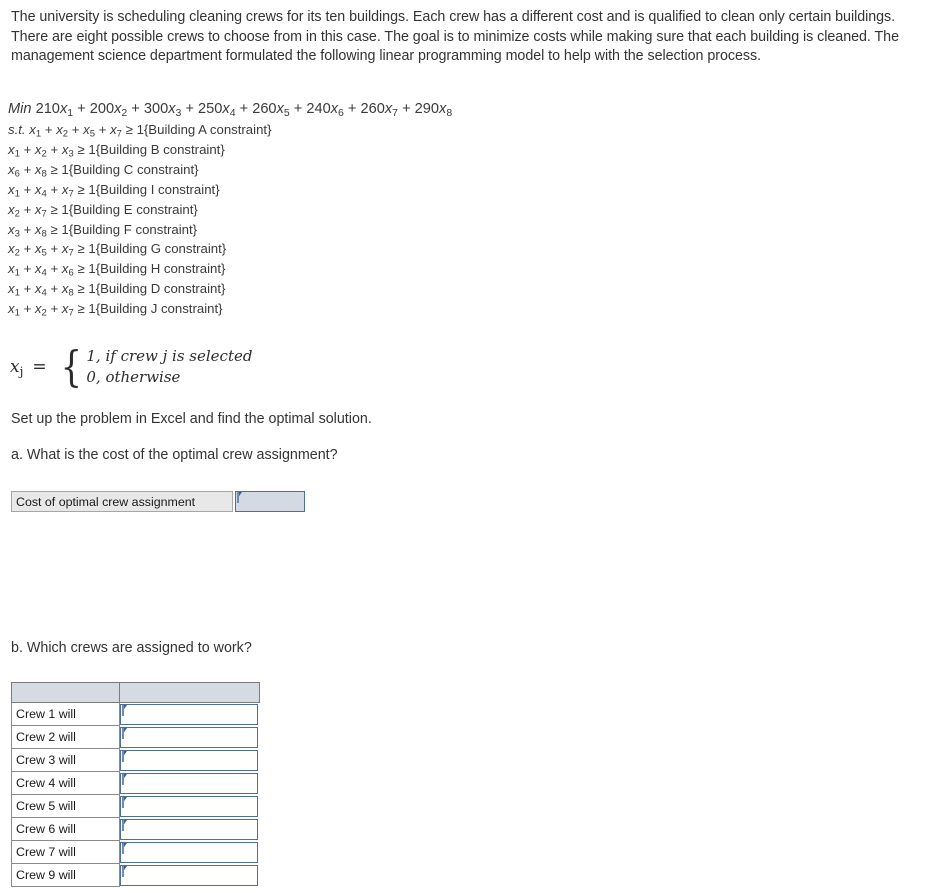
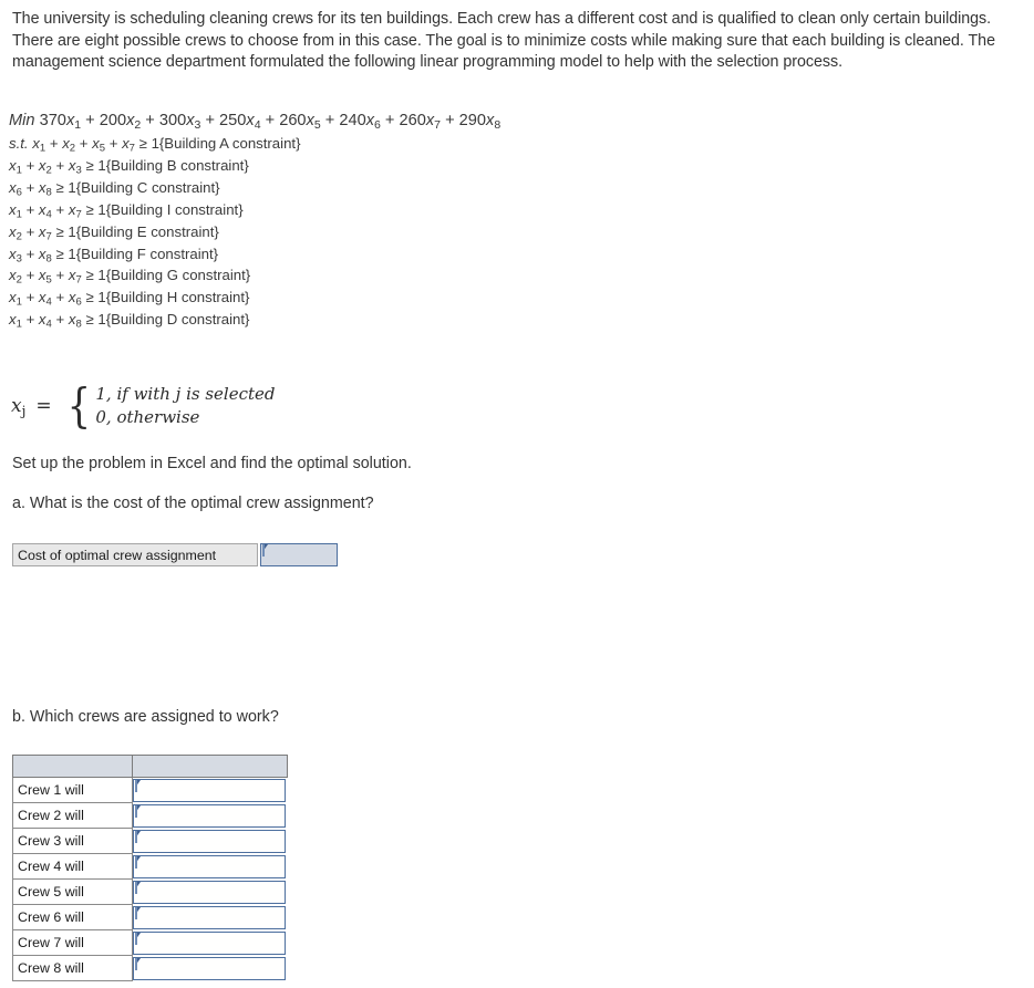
  The university is scheduling cleaning crews for its ten buildings. Each crew has a different cost and is qualified to clean only certain buildings. There are eight possible crews to choose from in this case. The goal is to minimize costs while making sure that each building is cleaned. The management science department formulated the following linear programming model to help with the selection process.
- Min 210x1 + 200x2 + 300x3 + 250x4 + 260x5 + 240x6 + 260x7 + 290x8
+ Min 370x1 + 200x2 + 300x3 + 250x4 + 260x5 + 240x6 + 260x7 + 290x8
  s.t. x1 + x2 + x5 + x7 ≥ 1{Building A constraint}
  x1 + x2 + x3 ≥ 1{Building B constraint}
  x6 + x8 ≥ 1{Building C constraint}
  x1 + x4 + x7 ≥ 1{Building I constraint}
  x2 + x7 ≥ 1{Building E constraint}
  x3 + x8 ≥ 1{Building F constraint}
  x2 + x5 + x7 ≥ 1{Building G constraint}
  x1 + x4 + x6 ≥ 1{Building H constraint}
  x1 + x4 + x8 ≥ 1{Building D constraint}
- x1 + x2 + x7 ≥ 1{Building J constraint}
  xj
  =
  {
- 1, if crew j is selected
+ 1, if with j is selected
  0, otherwise
  Set up the problem in Excel and find the optimal solution.
  a. What is the cost of the optimal crew assignment?
  b. Which crews are assigned to work?
  Cost of optimal crew assignment
  Crew 1 will
  Crew 2 will
  Crew 3 will
  Crew 4 will
  Crew 5 will
  Crew 6 will
  Crew 7 will
- Crew 9 will
+ Crew 8 will
